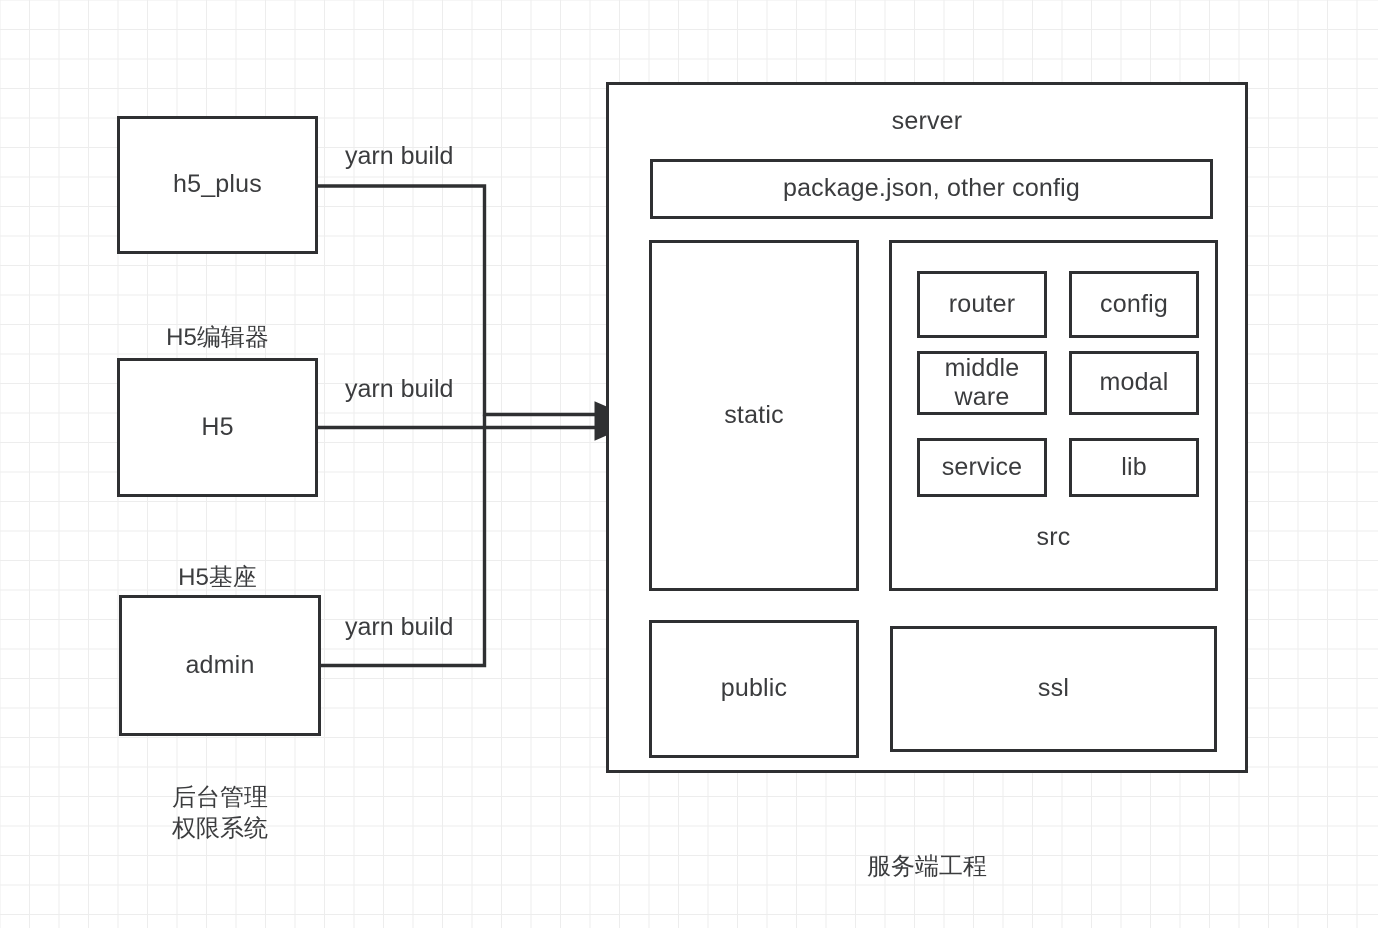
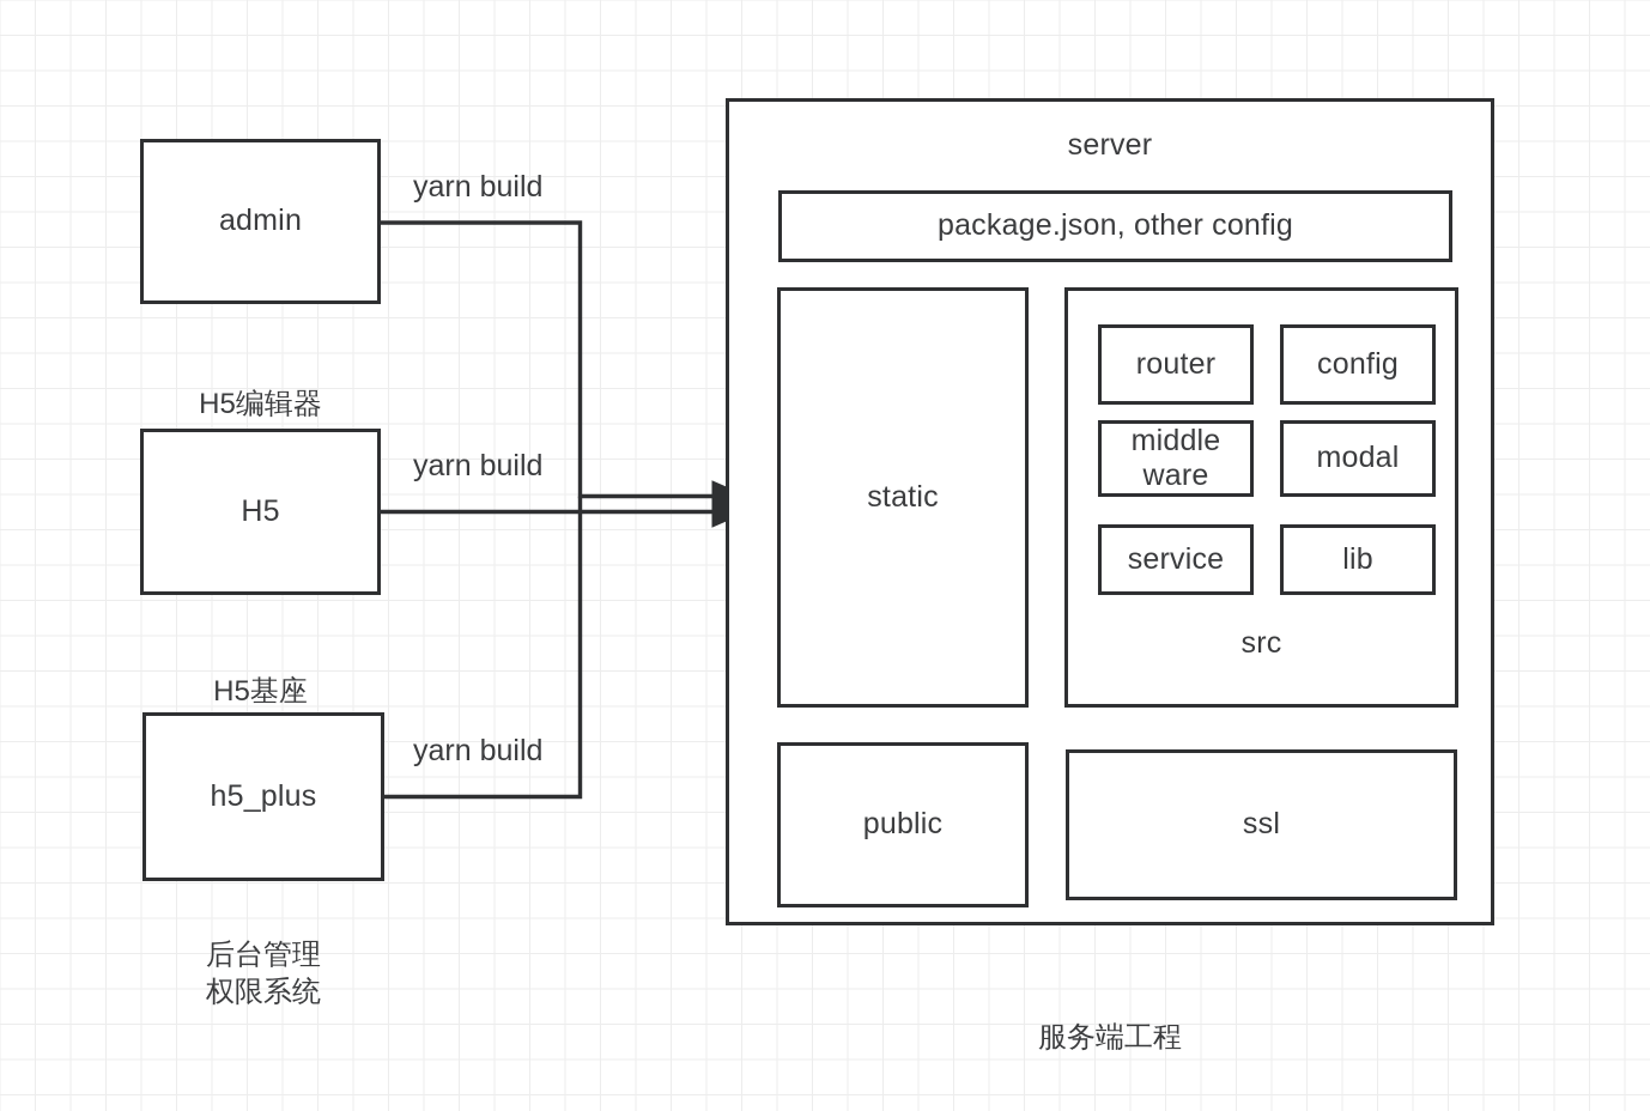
- h5_plus
+ admin
  H5编辑器
  yarn build
  H5
  H5基座
  yarn build
- admin
+ h5_plus
  后台管理
  权限系统
  yarn build
  server
  package.json, other config
  static
  router
  config
  middle
  ware
  modal
  service
  lib
  src
  public
  ssl
  服务端工程
